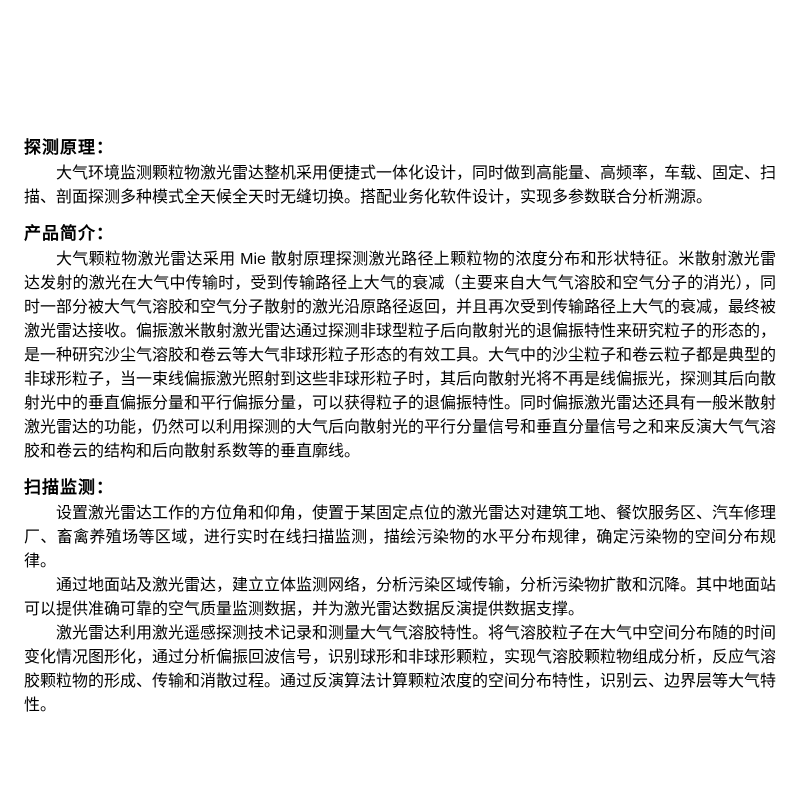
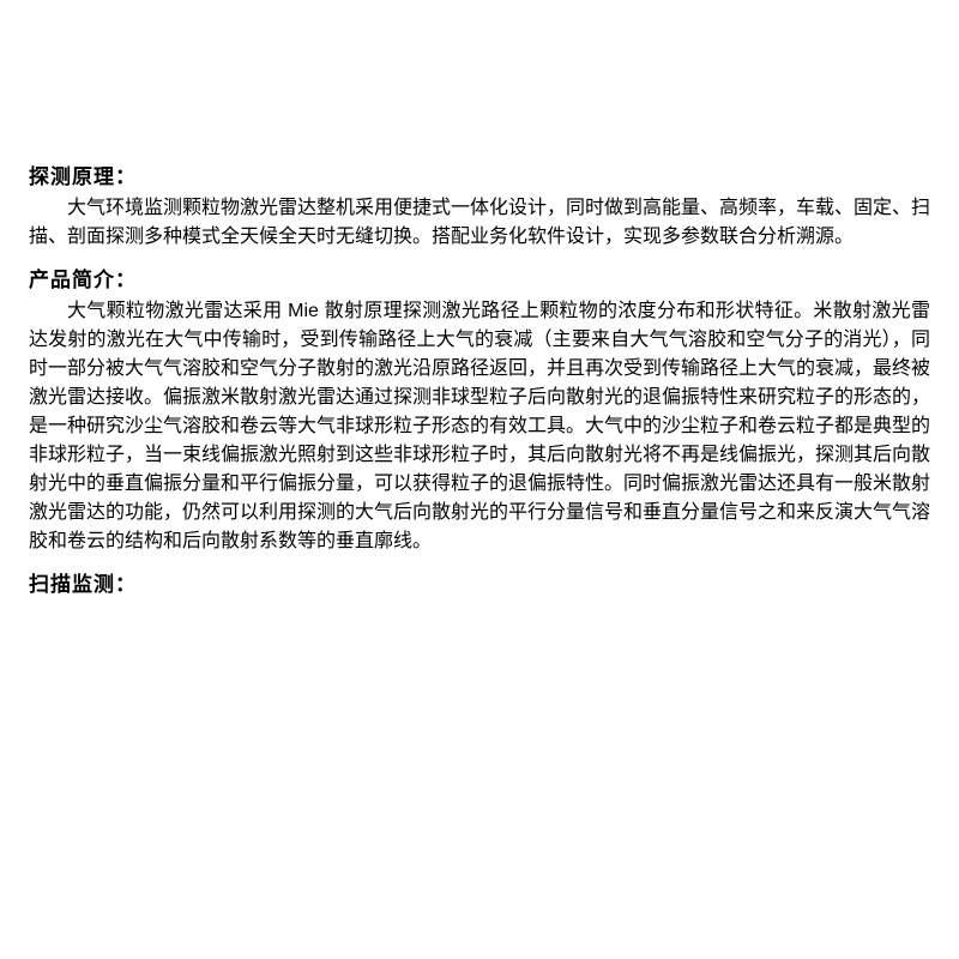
  探测原理：
  大气环境监测颗粒物激光雷达整机采用便捷式一体化设计，同时做到高能量、高频率，车载、固定、扫描、剖面探测多种模式全天候全天时无缝切换。搭配业务化软件设计，实现多参数联合分析溯源。
  产品简介：
  大气颗粒物激光雷达采用 Mie 散射原理探测激光路径上颗粒物的浓度分布和形状特征。米散射激光雷达发射的激光在大气中传输时，受到传输路径上大气的衰减（主要来自大气气溶胶和空气分子的消光），同时一部分被大气气溶胶和空气分子散射的激光沿原路径返回，并且再次受到传输路径上大气的衰减，最终被激光雷达接收。偏振激米散射激光雷达通过探测非球型粒子后向散射光的退偏振特性来研究粒子的形态的，是一种研究沙尘气溶胶和卷云等大气非球形粒子形态的有效工具。大气中的沙尘粒子和卷云粒子都是典型的非球形粒子，当一束线偏振激光照射到这些非球形粒子时，其后向散射光将不再是线偏振光，探测其后向散射光中的垂直偏振分量和平行偏振分量，可以获得粒子的退偏振特性。同时偏振激光雷达还具有一般米散射激光雷达的功能，仍然可以利用探测的大气后向散射光的平行分量信号和垂直分量信号之和来反演大气气溶胶和卷云的结构和后向散射系数等的垂直廓线。
  扫描监测：
- 设置激光雷达工作的方位角和仰角，使置于某固定点位的激光雷达对建筑工地、餐饮服务区、汽车修理厂、畜禽养殖场等区域，进行实时在线扫描监测，描绘污染物的水平分布规律，确定污染物的空间分布规律。
- 通过地面站及激光雷达，建立立体监测网络，分析污染区域传输，分析污染物扩散和沉降。其中地面站可以提供准确可靠的空气质量监测数据，并为激光雷达数据反演提供数据支撑。
- 激光雷达利用激光遥感探测技术记录和测量大气气溶胶特性。将气溶胶粒子在大气中空间分布随的时间变化情况图形化，通过分析偏振回波信号，识别球形和非球形颗粒，实现气溶胶颗粒物组成分析，反应气溶胶颗粒物的形成、传输和消散过程。通过反演算法计算颗粒浓度的空间分布特性，识别云、边界层等大气特性。
